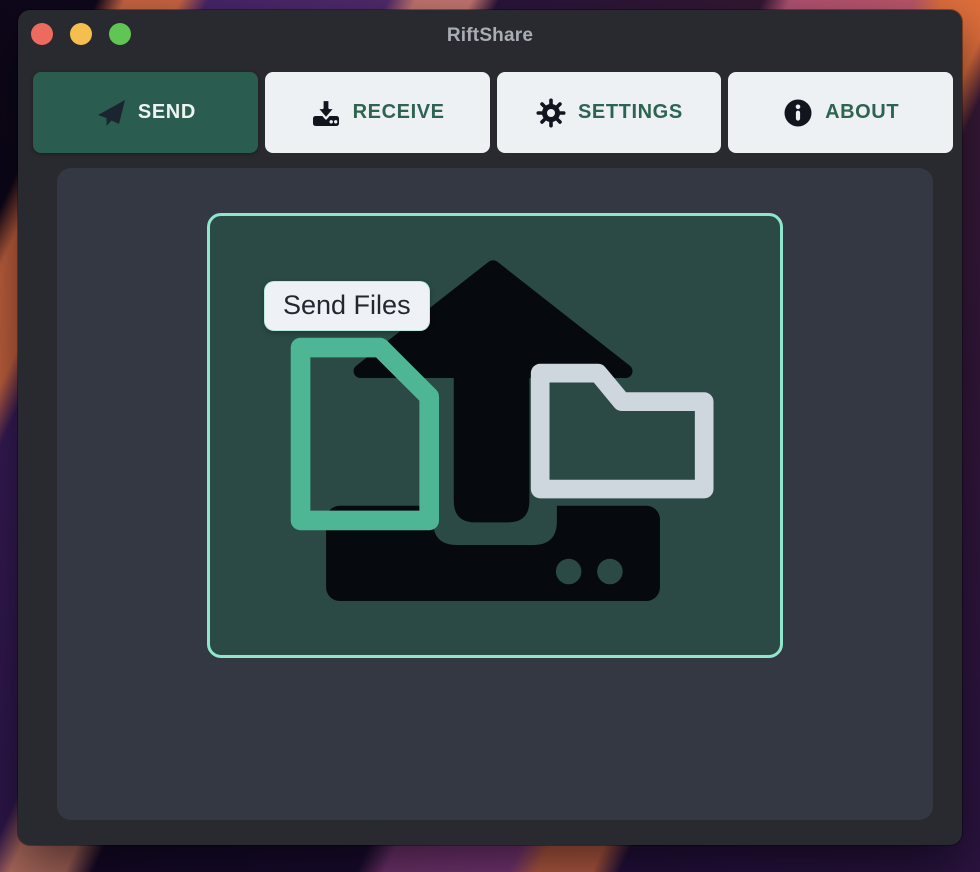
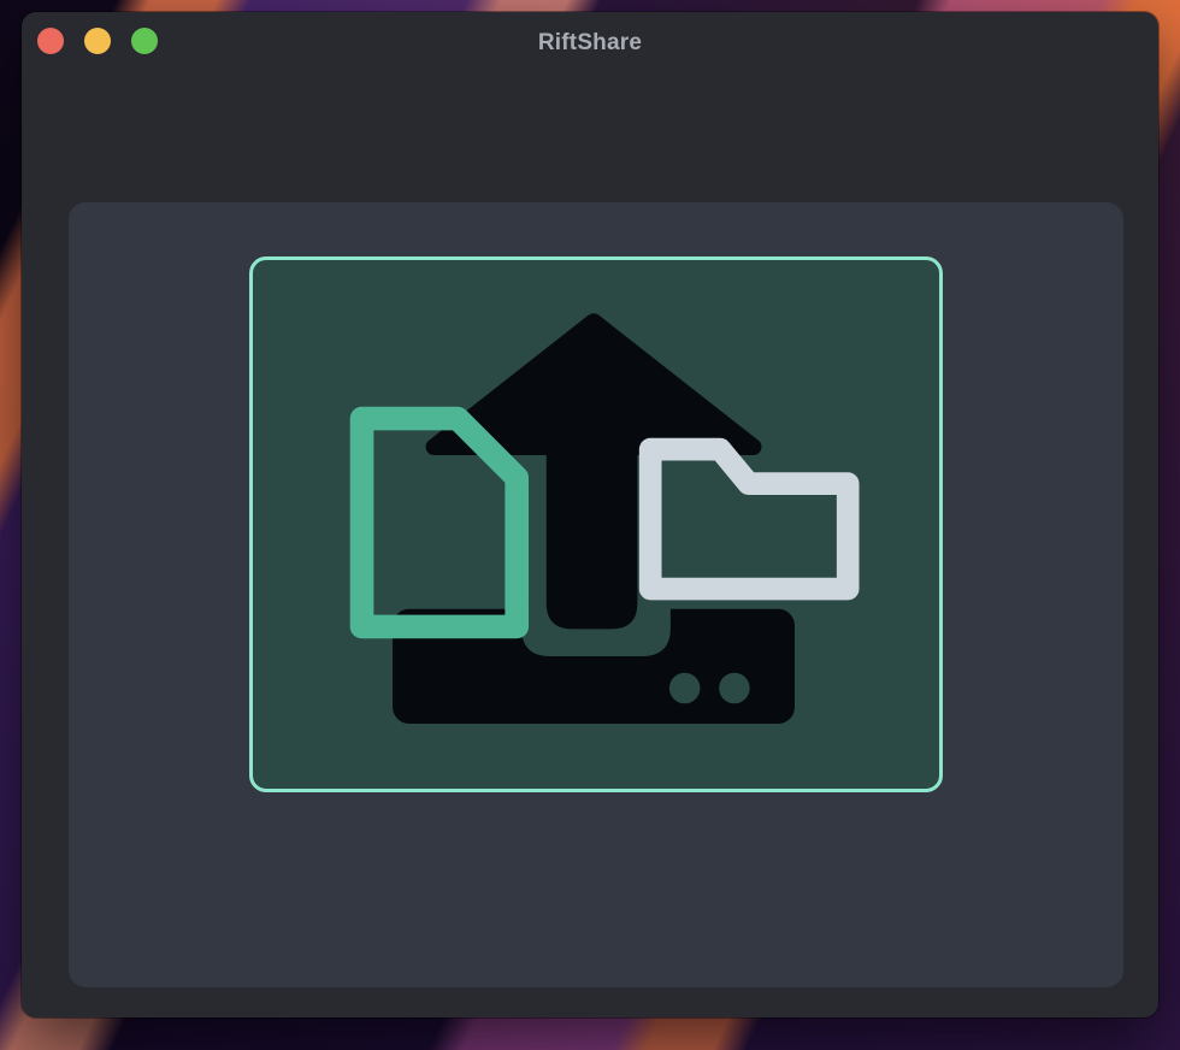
  RiftShare
- SEND
- RECEIVE
- SETTINGS
- ABOUT
- Send Files
